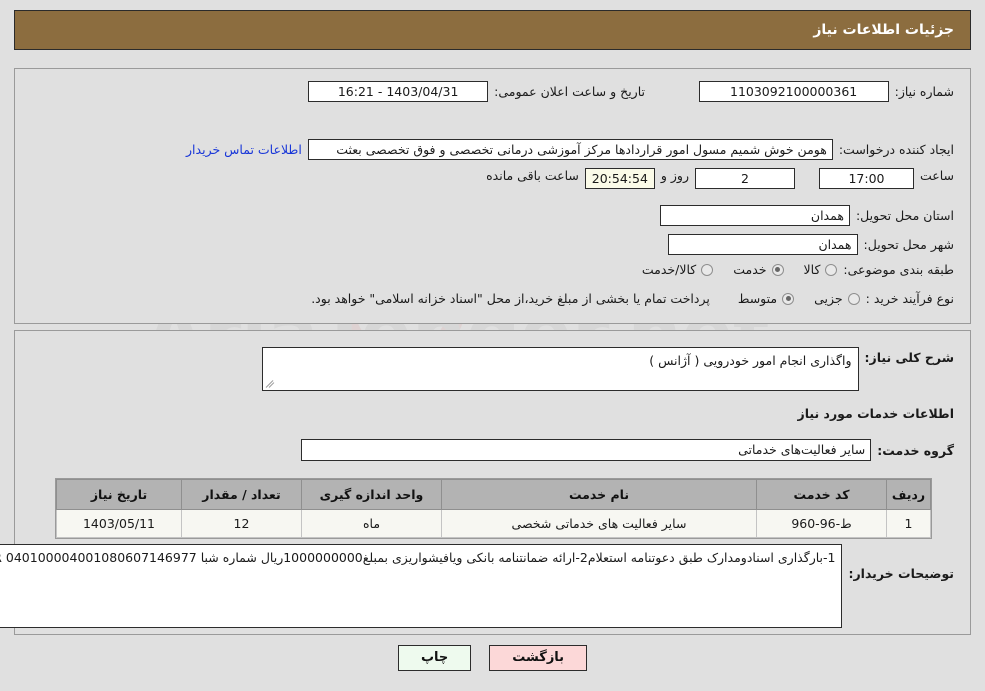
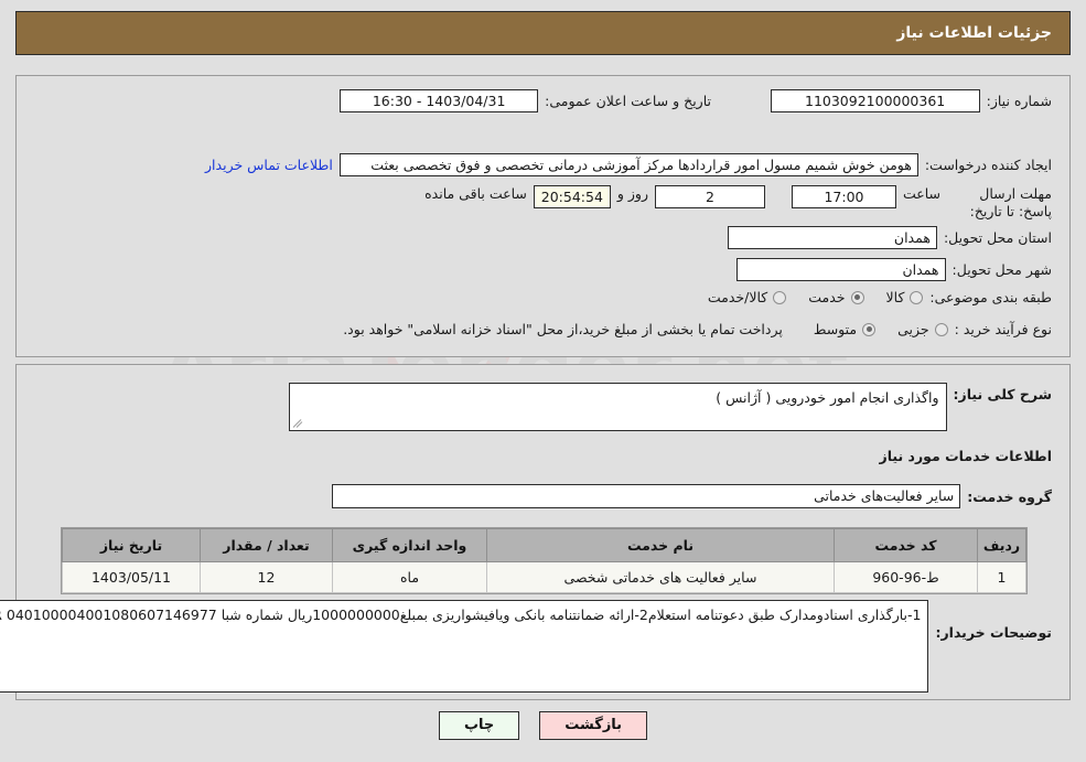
  جزئیات اطلاعات نیاز
  شماره نیاز:
  1103092100000361
  تاریخ و ساعت اعلان عمومی:
- 1403/04/31 - 16:21
+ 1403/04/31 - 16:30
  ایجاد کننده درخواست:
  هومن خوش شمیم مسول امور قراردادها مرکز آموزشی درمانی تخصصی و فوق تخصصی بعثت
  اطلاعات تماس خریدار
+ مهلت ارسال پاسخ: تا تاریخ:
  ساعت
  17:00
  2
  روز و
  20:54:54
  ساعت باقی مانده
  استان محل تحویل:
  همدان
  شهر محل تحویل:
  همدان
  طبقه بندی موضوعی:
  کالا
  خدمت
  کالا/خدمت
  نوع فرآیند خرید :
  جزیی
  متوسط
  پرداخت تمام یا بخشی از مبلغ خرید،از محل "اسناد خزانه اسلامی" خواهد بود.
  شرح کلی نیاز:
  واگذاری انجام امور خودرویی ( آژانس )
  اطلاعات خدمات مورد نیاز
  گروه خدمت:
  سایر فعالیت‌های خدماتی
  ردیف	کد خدمت	نام خدمت	واحد اندازه گیری	تعداد / مقدار	تاریخ نیاز
  1	ط-96-960	سایر فعالیت های خدماتی شخصی	ماه	12	1403/05/11
  توضیحات خریدار:
  بازگشت
  چاپ
